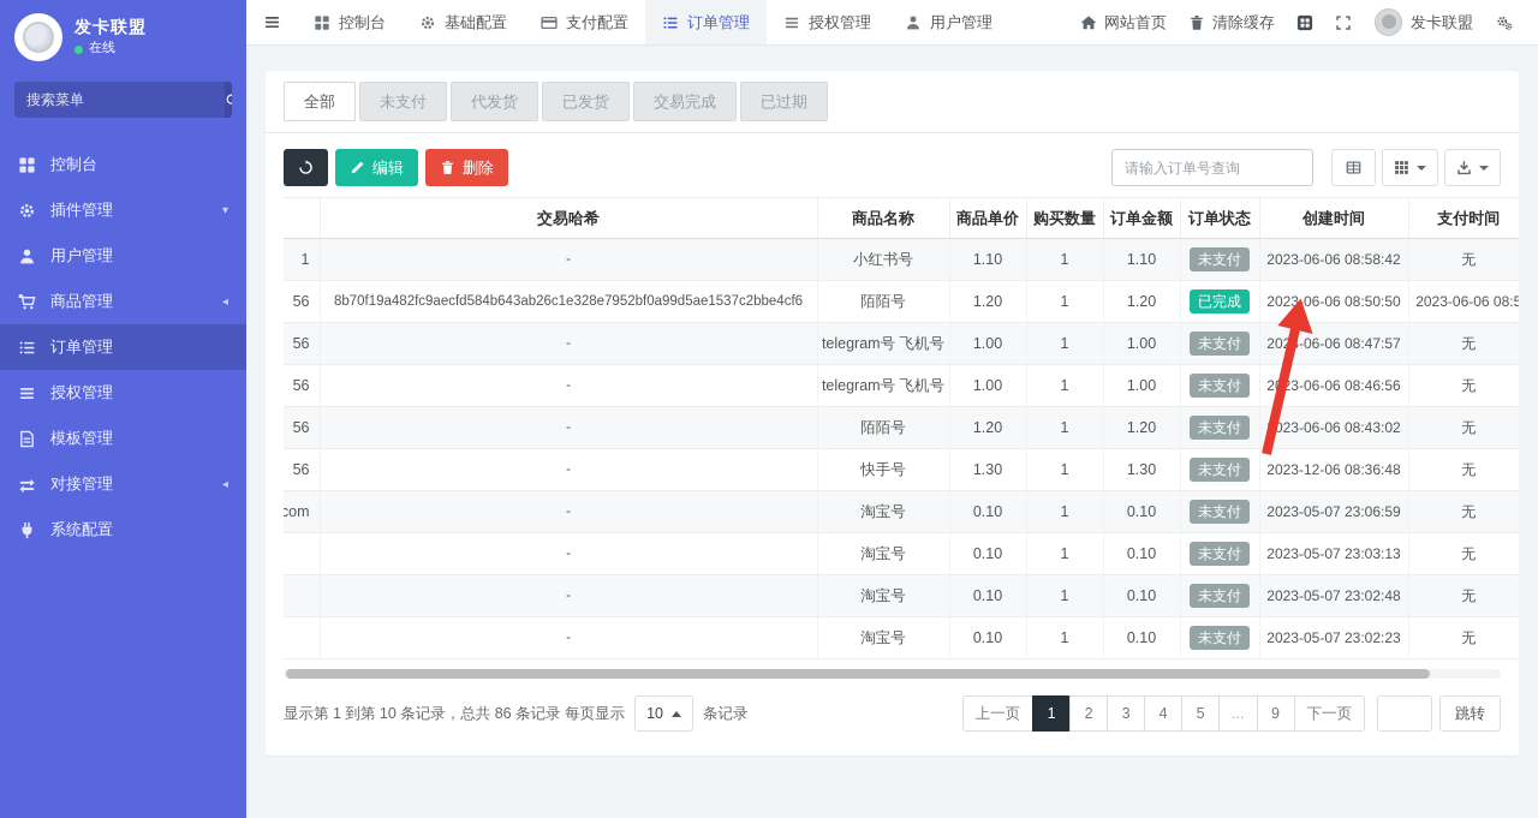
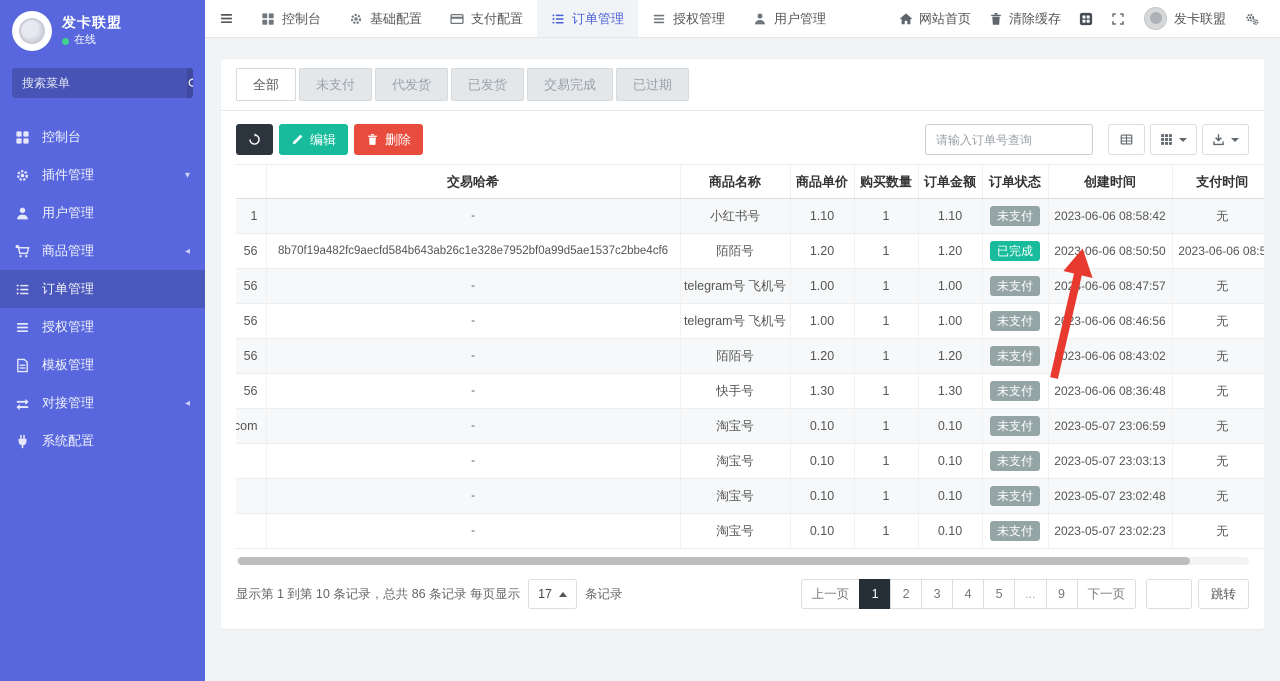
  发卡联盟
  在线
  搜索菜单
  控制台
  插件管理
  ▾
  用户管理
  商品管理
  ◂
  订单管理
  授权管理
  模板管理
  对接管理
  ◂
  系统配置
  控制台
  基础配置
  支付配置
  订单管理
  授权管理
  用户管理
  网站首页
  清除缓存
  发卡联盟
  全部
  未支付
  代发货
  已发货
  交易完成
  已过期
  编辑
  删除
  请输入订单号查询
  	交易哈希	商品名称	商品单价	购买数量	订单金额	订单状态	创建时间	支付时间
  1	-	小红书号	1.10	1	1.10	未支付	2023-06-06 08:58:42	无
  56	8b70f19a482fc9aecfd584b643ab26c1e328e7952bf0a99d5ae1537c2bbe4cf6	陌陌号	1.20	1	1.20	已完成	202306-06 08:50:50	2023-06-06 08:5
  56	-	telegram号 飞机号	1.00	1	1.00	未支付	202-06-06 08:47:57	无
  56	-	telegram号 飞机号	1.00	1	1.00	未支付	23-06-06 08:46:56	无
  56	-	陌陌号	1.20	1	1.20	未支付	023-06-06 08:43:02	无
- 56	-	快手号	1.30	1	1.30	未支付	2023-12-06 08:36:48	无
+ 56	-	快手号	1.30	1	1.30	未支付	2023-06-06 08:36:48	无
  com	-	淘宝号	0.10	1	0.10	未支付	2023-05-07 23:06:59	无
  	-	淘宝号	0.10	1	0.10	未支付	2023-05-07 23:03:13	无
  	-	淘宝号	0.10	1	0.10	未支付	2023-05-07 23:02:48	无
  	-	淘宝号	0.10	1	0.10	未支付	2023-05-07 23:02:23	无
  显示第 1 到第 10 条记录，总共 86 条记录 每页显示
- 10
+ 17
  条记录
  上一页
  1
  2
  3
  4
  5
  ...
  9
  下一页
  跳转
